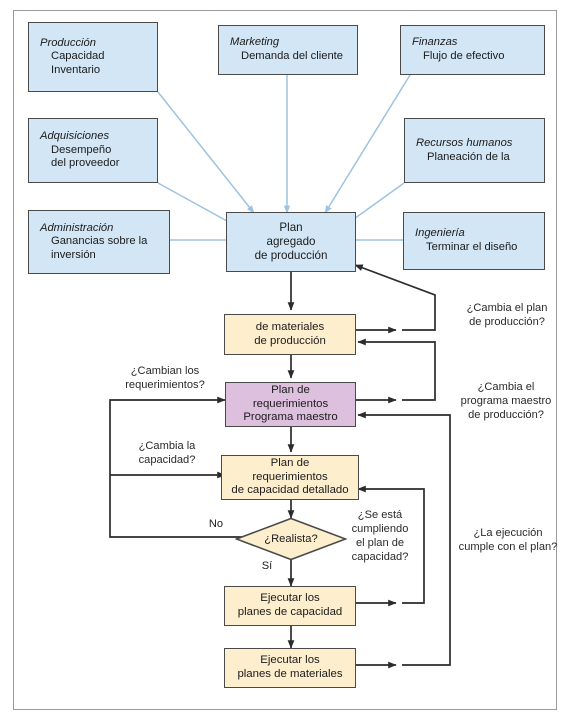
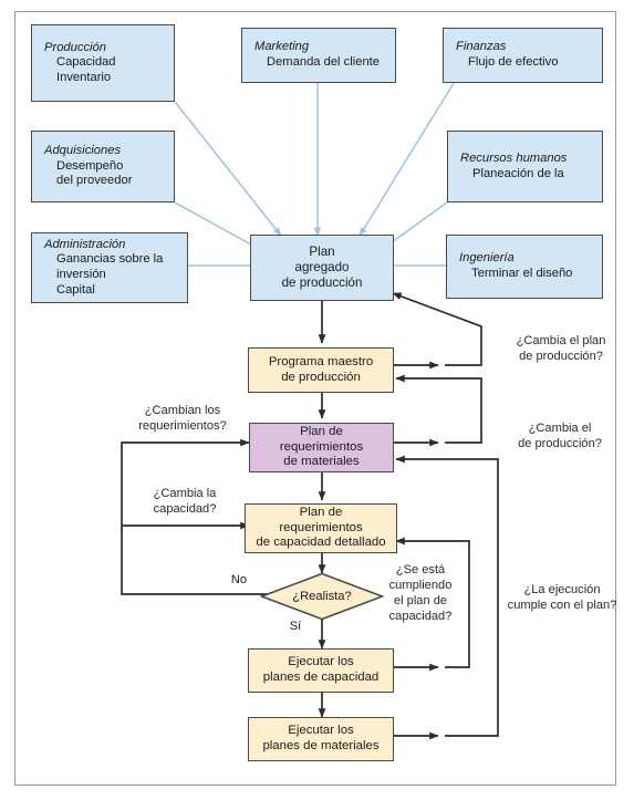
  Producción
  Capacidad
  Inventario
  Marketing
  Demanda del cliente
  Finanzas
  Flujo de efectivo
  Adquisiciones
  Desempeño
  del proveedor
  Recursos humanos
  Planeación de la
  Administración
  Ganancias sobre la
  inversión
+ Capital
  Ingeniería
  Terminar el diseño
  Plan
  agregado
  de producción
- de materiales
+ Programa maestro
  de producción
  Plan de
  requerimientos
- Programa maestro
+ de materiales
  Plan de
  requerimientos
  de capacidad detallado
  ¿Realista?
  No
  Sí
  Ejecutar los
  planes de capacidad
  Ejecutar los
  planes de materiales
  ¿Cambia el plan
  de producción?
  ¿Cambia el
- programa maestro
  de producción?
  ¿La ejecución
  cumple con el plan?
  ¿Cambian los
  requerimientos?
  ¿Cambia la
  capacidad?
  ¿Se está
  cumpliendo
  el plan de
  capacidad?
